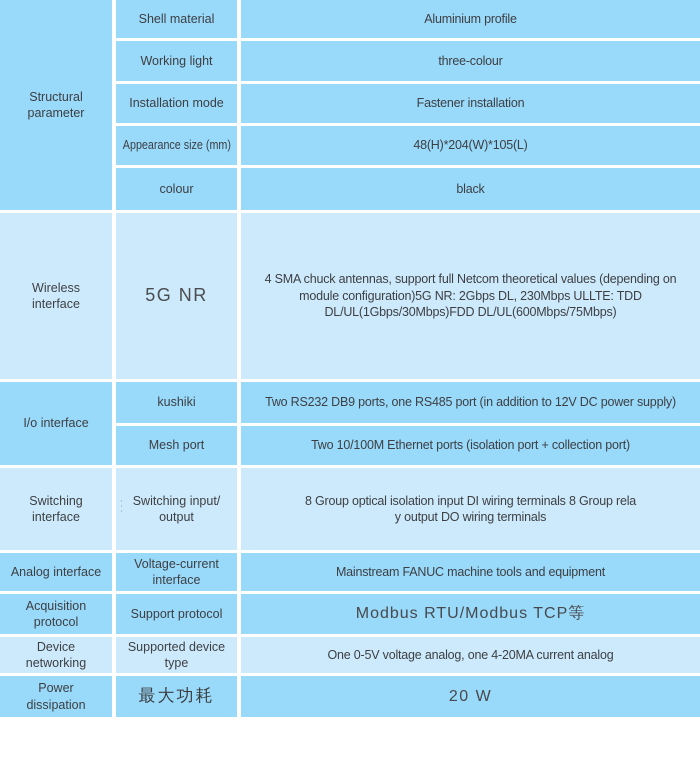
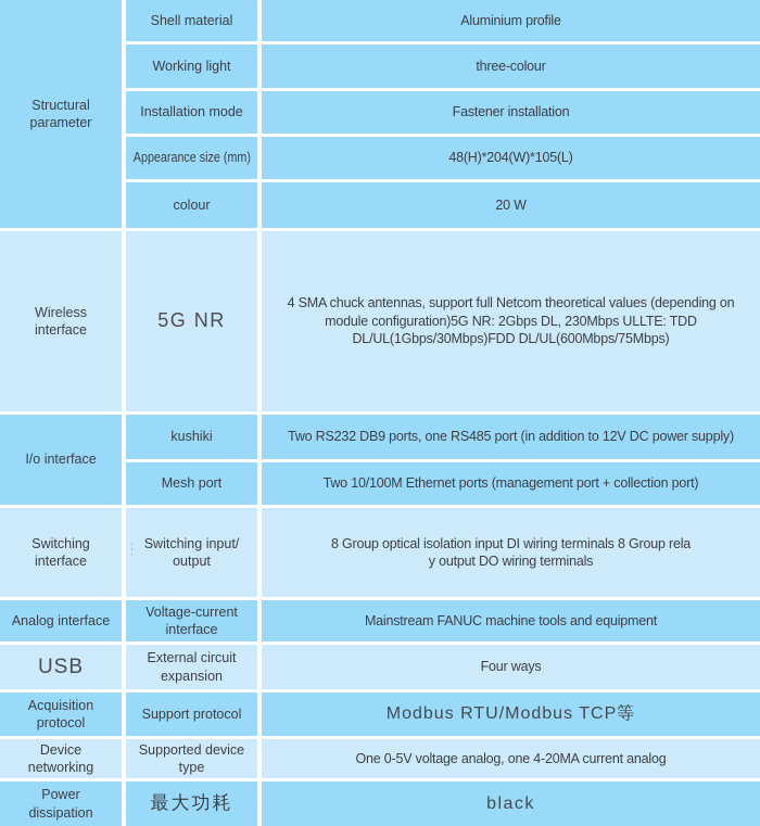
  Structural
  parameter
  Shell material
  Aluminium profile
  Working light
  three-colour
  Installation mode
  Fastener installation
  Appearance size (mm)
  48(H)*204(W)*105(L)
  colour
- black
+ 20 W
  Wireless
  interface
  5G NR
  4 SMA chuck antennas, support full Netcom theoretical values (depending on module configuration)5G NR: 2Gbps DL, 230Mbps ULLTE: TDD DL/UL(1Gbps/30Mbps)FDD DL/UL(600Mbps/75Mbps)
  I/o interface
  kushiki
  Two RS232 DB9 ports, one RS485 port (in addition to 12V DC power supply)
  Mesh port
- Two 10/100M Ethernet ports (isolation port + collection port)
+ Two 10/100M Ethernet ports (management port + collection port)
  Switching
  interface
  Switching input/
  output
  8 Group optical isolation input DI wiring terminals 8 Group rela
  y output DO wiring terminals
  Analog interface
  Voltage-current
  interface
  Mainstream FANUC machine tools and equipment
+ USB
+ External circuit
+ expansion
+ Four ways
  Acquisition
  protocol
  Support protocol
  Modbus RTU/Modbus TCP等
  Device
  networking
  Supported device
  type
  One 0-5V voltage analog, one 4-20MA current analog
  Power
  dissipation
  最大功耗
- 20 W
+ black
